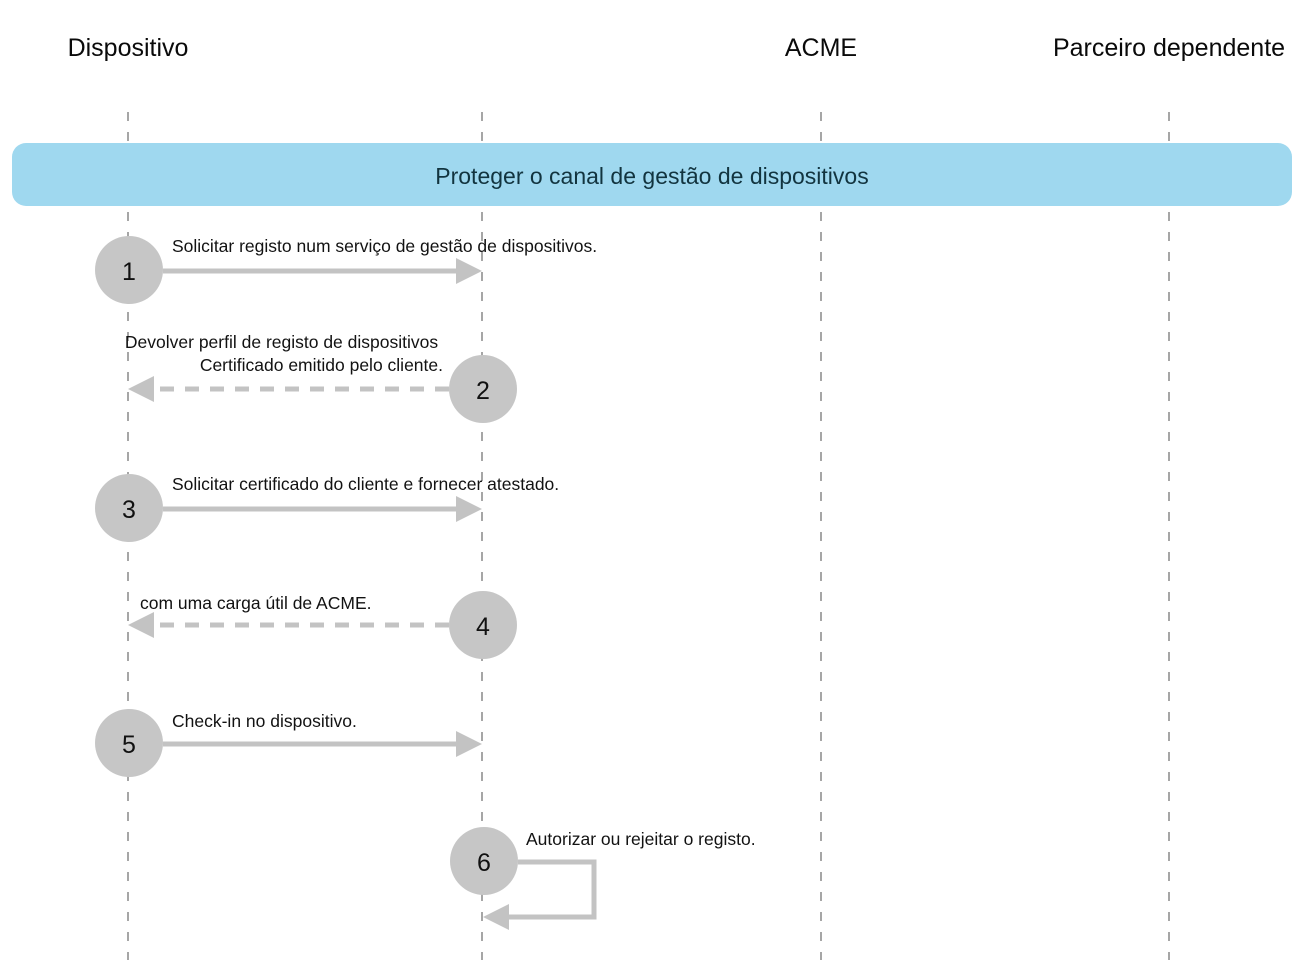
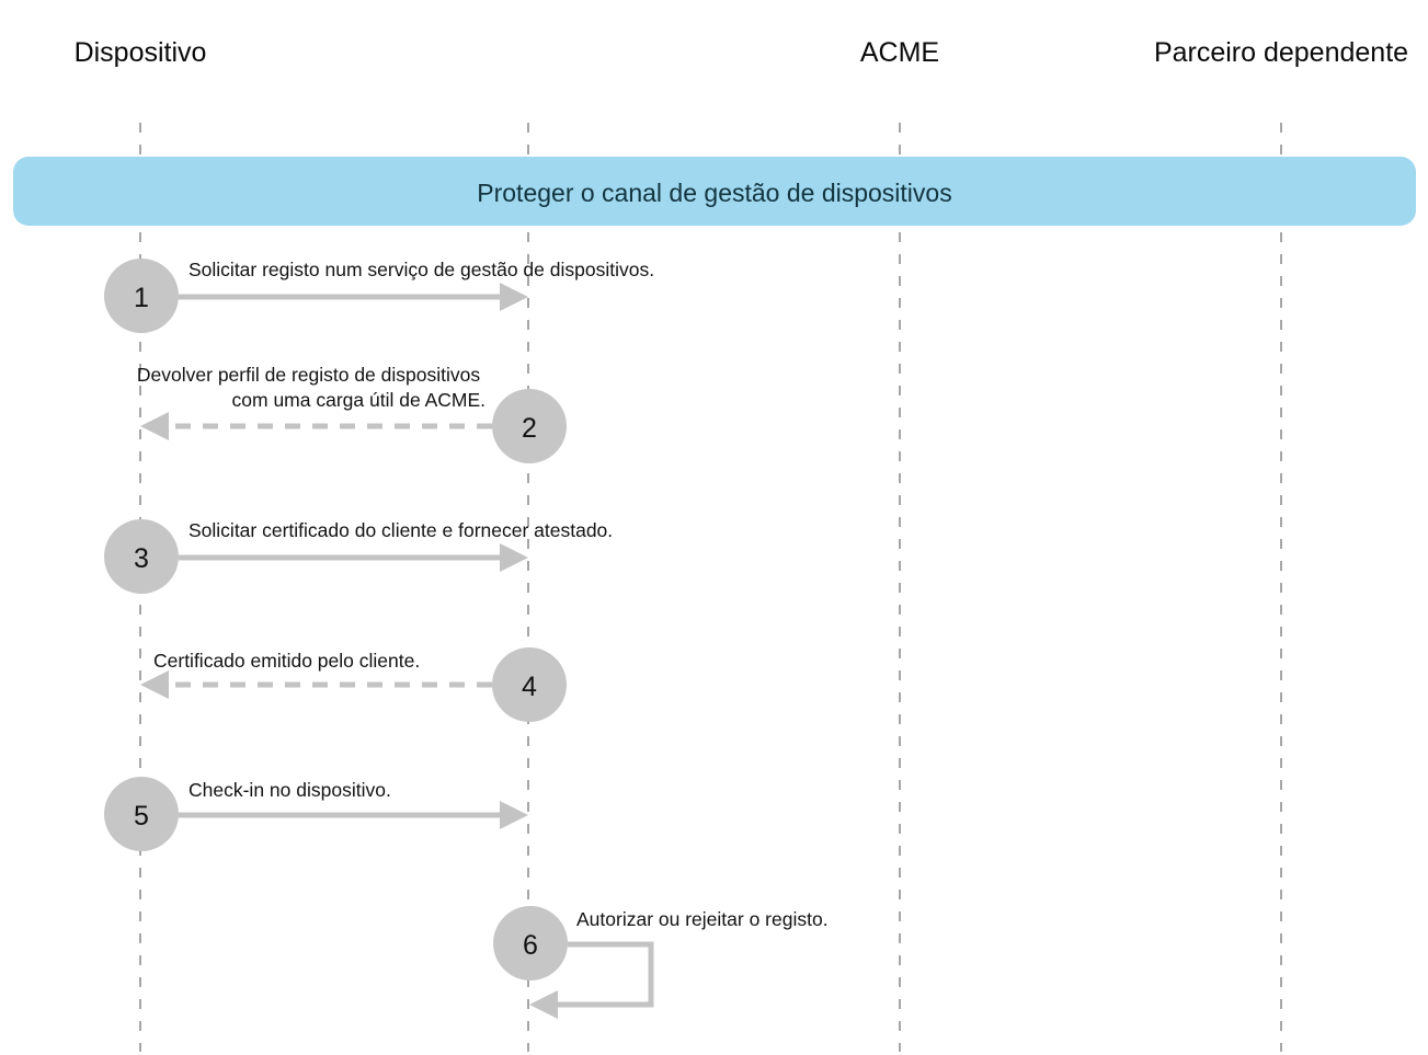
  Dispositivo
  ACME
  Parceiro dependente
  Proteger o canal de gestão de dispositivos
  1
  Solicitar registo num serviço de gestão de dispositivos.
  2
- Devolver perfil de registo de dispositivos Certificado emitido pelo cliente.
+ Devolver perfil de registo de dispositivos com uma carga útil de ACME.
  3
  Solicitar certificado do cliente e fornecer atestado.
  4
- com uma carga útil de ACME.
+ Certificado emitido pelo cliente.
  5
  Check-in no dispositivo.
  6
  Autorizar ou rejeitar o registo.
